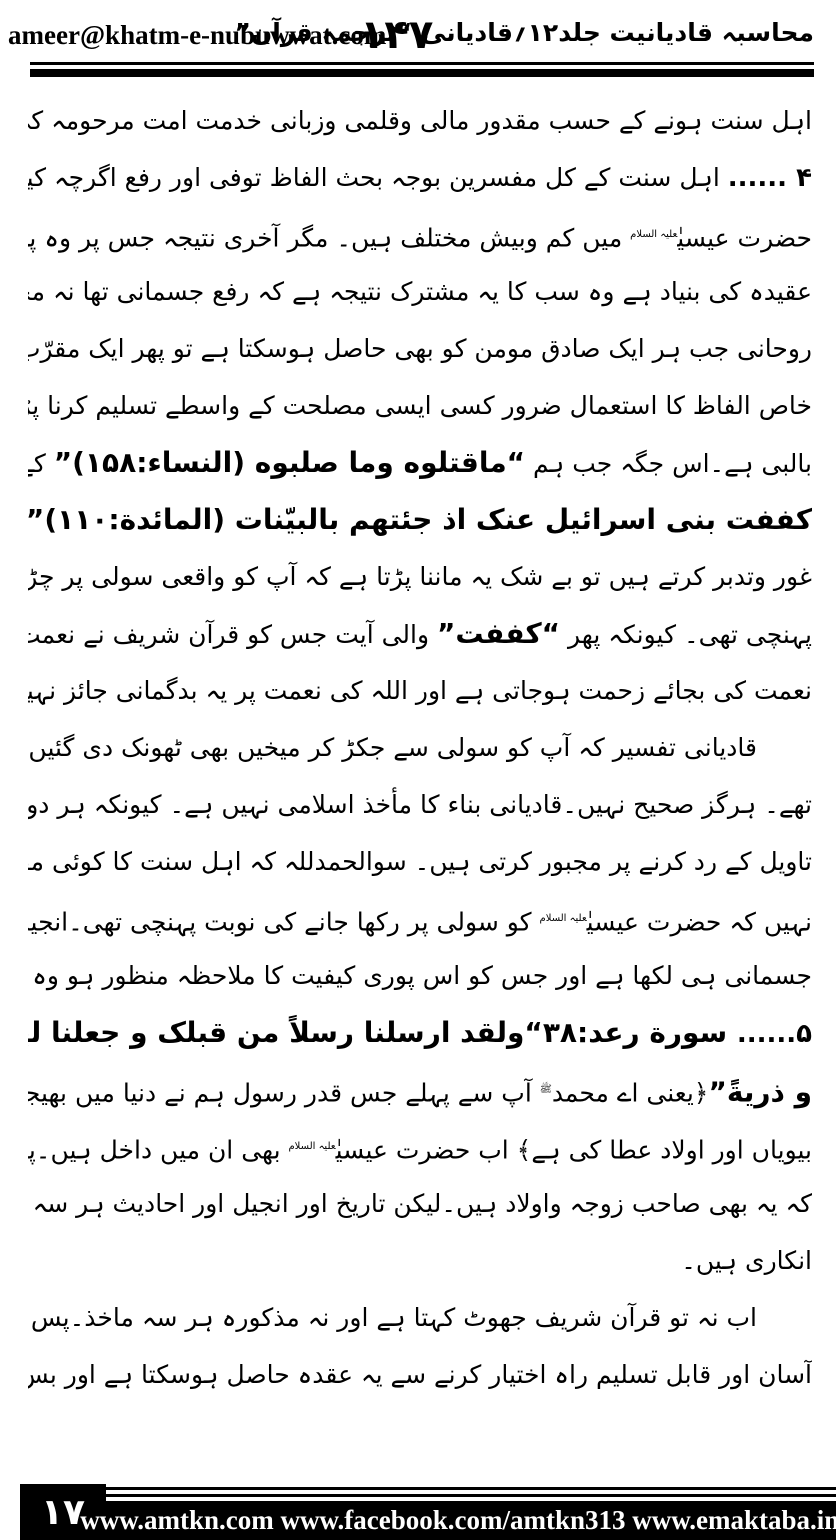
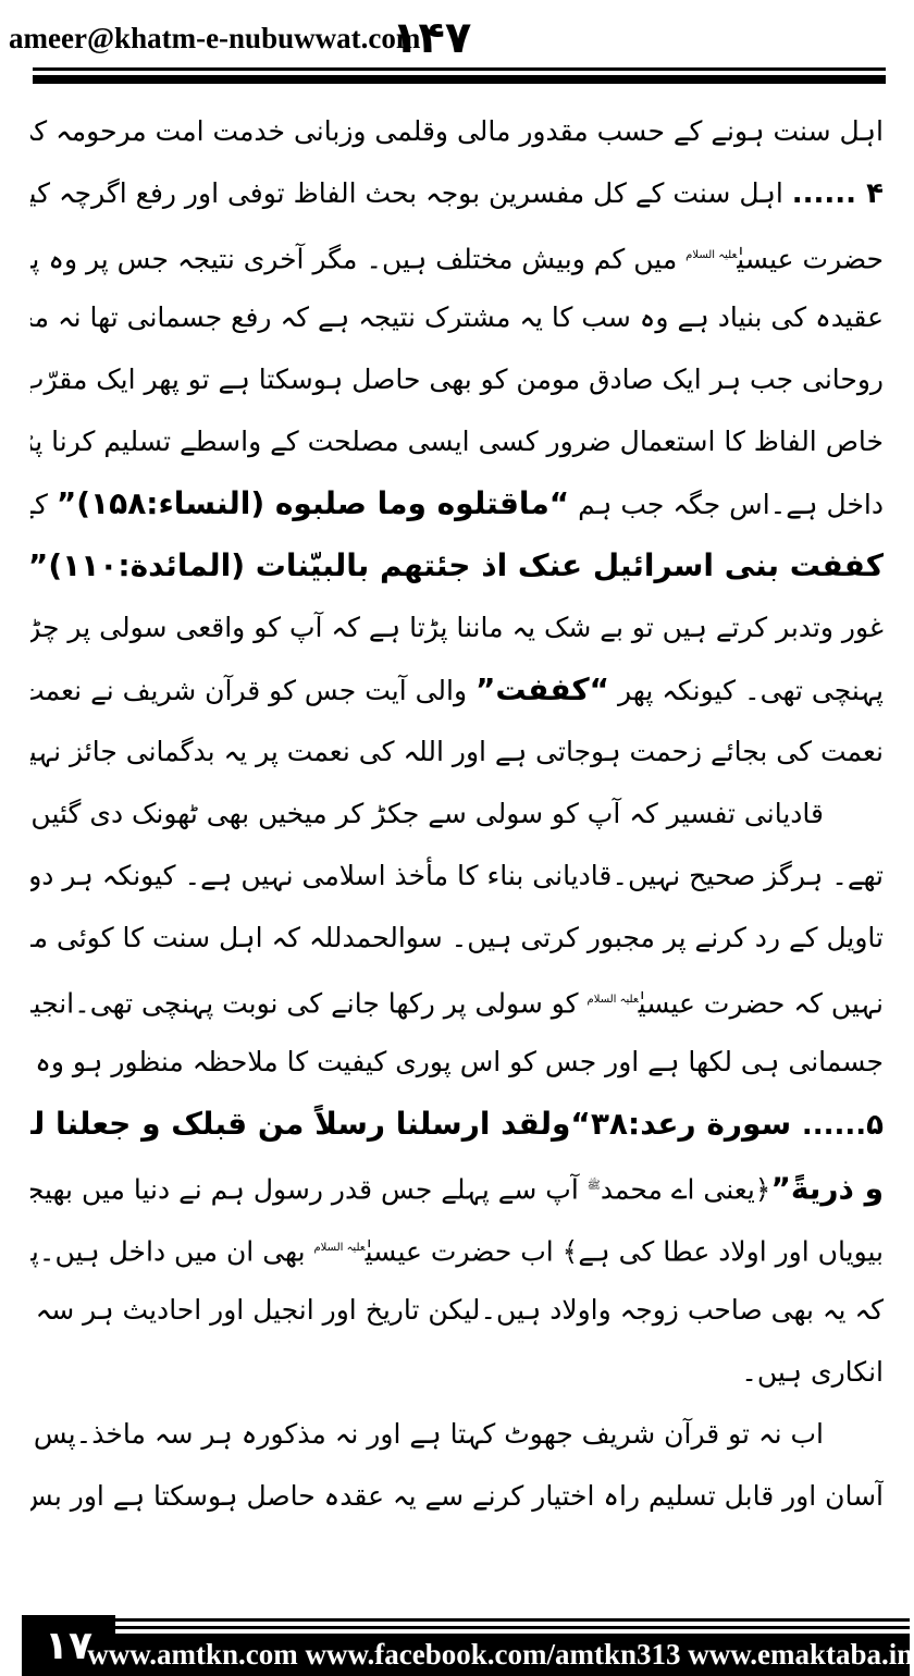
  ameer@khatm-e-nubuwwat.com
  ۱۴۷
- محاسبہ قادیانیت جلد۱۲؍قادیانی “ترجمہ قرآن”
  اہل سنت ہونے کے حسب مقدور مالی وقلمی وزبانی خدمت امت مرحومہ ک
  ۴ ...... اہل سنت کے کل مفسرین بوجہ بحث الفاظ توفی اور رفع اگرچہ کی
  حضرت عیسیٰعلیہ السلام میں کم وبیش مختلف ہیں۔ مگر آخری نتیجہ جس پر وہ پ
  عقیدہ کی بنیاد ہے وہ سب کا یہ مشترک نتیجہ ہے کہ رفع جسمانی تھا نہ م
  روحانی جب ہر ایک صادق مومن کو بھی حاصل ہوسکتا ہے تو پھر ایک مقرّب
  خاص الفاظ کا استعمال ضرور کسی ایسی مصلحت کے واسطے تسلیم کرنا پ
- بالبی ہے۔اس جگہ جب ہم “ماقتلوه وما صلبوه (النساء:۱۵۸)” ک
+ داخل ہے۔اس جگہ جب ہم “ماقتلوه وما صلبوه (النساء:۱۵۸)” ک
  کففت بنی اسرائیل عنک اذ جئتهم بالبیّنات (المائدة:۱۱۰)”
  غور وتدبر کرتے ہیں تو بے شک یہ ماننا پڑتا ہے کہ آپ کو واقعی سولی پر چڑ
  پہنچی تھی۔ کیونکہ پھر “کففت” والی آیت جس کو قرآن شریف نے نعمت
  نعمت کی بجائے زحمت ہوجاتی ہے اور اللہ کی نعمت پر یہ بدگمانی جائز نہی
  قادیانی تفسیر کہ آپ کو سولی سے جکڑ کر میخیں بھی ٹھونک دی گئیں
  تھے۔ ہرگز صحیح نہیں۔قادیانی بناء کا مأخذ اسلامی نہیں ہے۔ کیونکہ ہر دو
  تاویل کے رد کرنے پر مجبور کرتی ہیں۔ سوالحمدللہ کہ اہل سنت کا کوئی م
  نہیں کہ حضرت عیسیٰعلیہ السلام کو سولی پر رکھا جانے کی نوبت پہنچی تھی۔انجی
  جسمانی ہی لکھا ہے اور جس کو اس پوری کیفیت کا ملاحظہ منظور ہو وہ
  ۵...... سورة رعد:۳۸“ولقد ارسلنا رسلاً من قبلک و جعلنا ل
  و ذریةً”﴿یعنی اے محمدﷺ آپ سے پہلے جس قدر رسول ہم نے دنیا میں بھیج
  بیویاں اور اولاد عطا کی ہے﴾ اب حضرت عیسیٰعلیہ السلام بھی ان میں داخل ہیں۔پ
  کہ یہ بھی صاحب زوجہ واولاد ہیں۔لیکن تاریخ اور انجیل اور احادیث ہر سہ
  انکاری ہیں۔
  اب نہ تو قرآن شریف جھوٹ کہتا ہے اور نہ مذکورہ ہر سہ ماخذ۔پس
  آسان اور قابل تسلیم راہ اختیار کرنے سے یہ عقدہ حاصل ہوسکتا ہے اور بس
  ۱۷
  www.amtkn.com www.facebook.com/amtkn313 www.emaktaba.in
